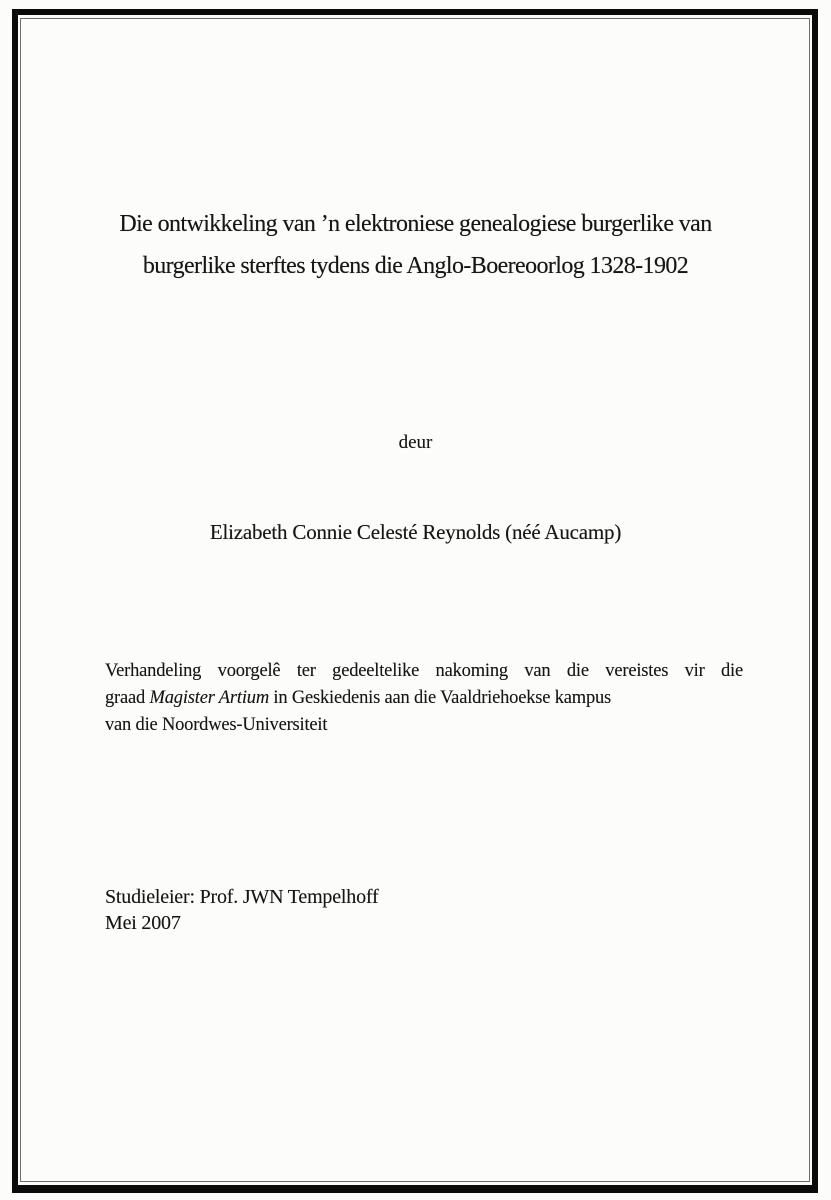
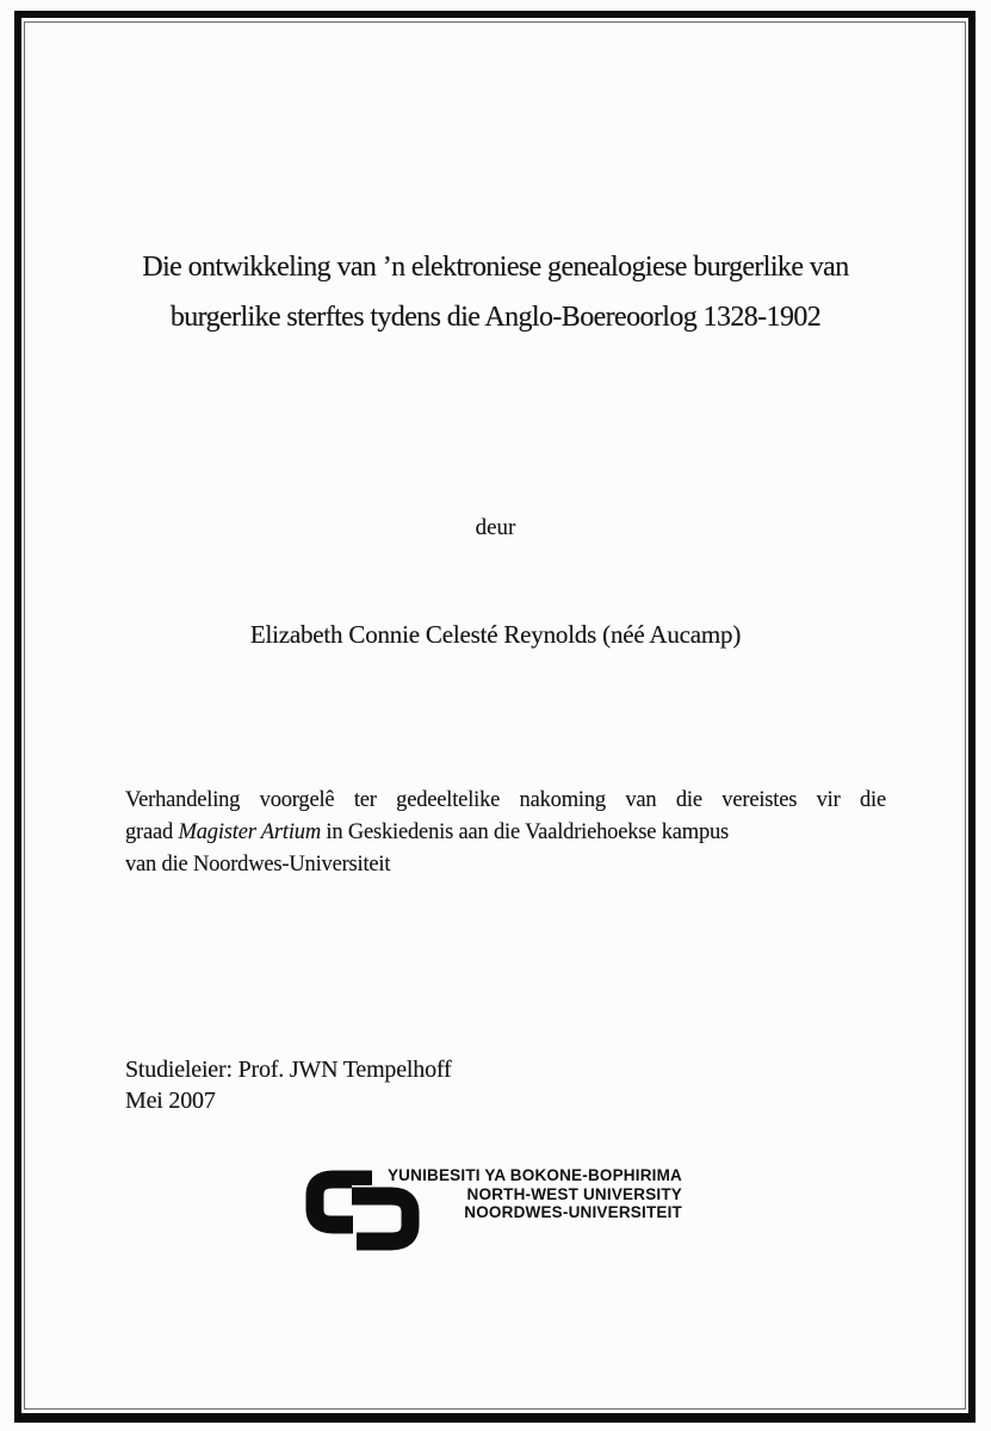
  Die ontwikkeling van ’n elektroniese genealogiese burgerlike van
  burgerlike sterftes tydens die Anglo-Boereoorlog 1328-1902
  deur
  Elizabeth Connie Celesté Reynolds (néé Aucamp)
  Verhandeling voorgelê ter gedeeltelike nakoming van die vereistes vir die
  graad Magister Artium in Geskiedenis aan die Vaaldriehoekse kampus
  van die Noordwes-Universiteit
  Studieleier: Prof. JWN Tempelhoff
  Mei 2007
+ YUNIBESITI YA BOKONE-BOPHIRIMA
+ NORTH-WEST UNIVERSITY
+ NOORDWES-UNIVERSITEIT
